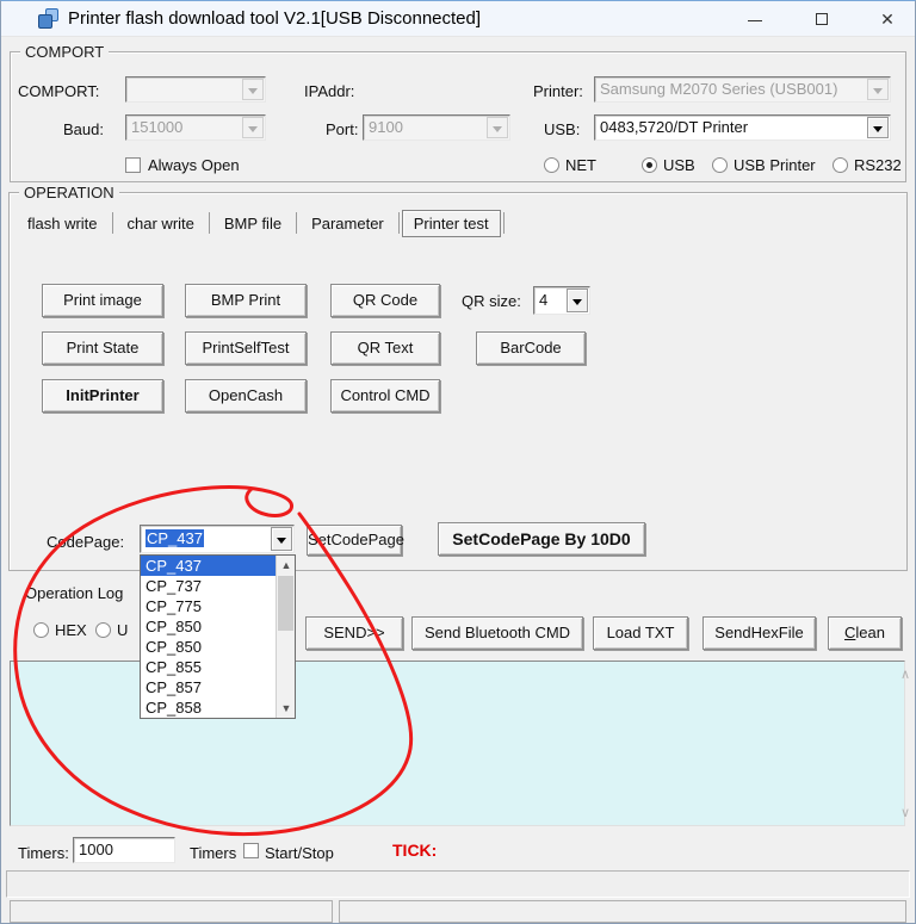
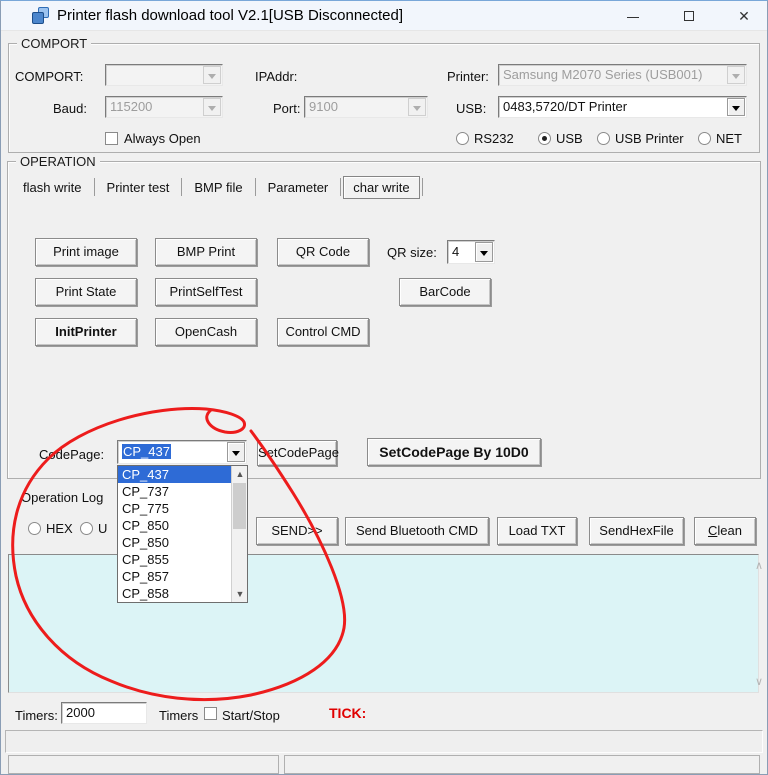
  Printer flash download tool V2.1[USB Disconnected]
  ✕
  COMPORT
  COMPORT:
  IPAddr:
  Printer:
  Samsung M2070 Series (USB001)
  Baud:
- 151000
+ 115200
  Port:
  9100
  USB:
  0483,5720/DT Printer
  Always Open
- NET
+ RS232
  USB
  USB Printer
- RS232
+ NET
  OPERATION
  flash write
- char write
+ Printer test
  BMP file
  Parameter
- Printer test
+ char write
  Print image
  BMP Print
  QR Code
  QR size:
  4
  Print State
  PrintSelfTest
- QR Text
  BarCode
  InitPrinter
  OpenCash
  Control CMD
  CdePage:
  CP_437
  SetCodePage
  SetCodePage By 10D0
  Operation Log
  HEX
  U
  SEND>>
  Send Bluetooth CMD
  Load TXT
  SendHexFile
  Clean
  ∧
  ∨
  CP_437
  CP_737
  CP_775
  CP_850
  CP_850
  CP_855
  CP_857
  CP_858
  ▲
  ▼
  Timers:
- 1000
+ 2000
  Timers
  Start/Stop
  TICK:
